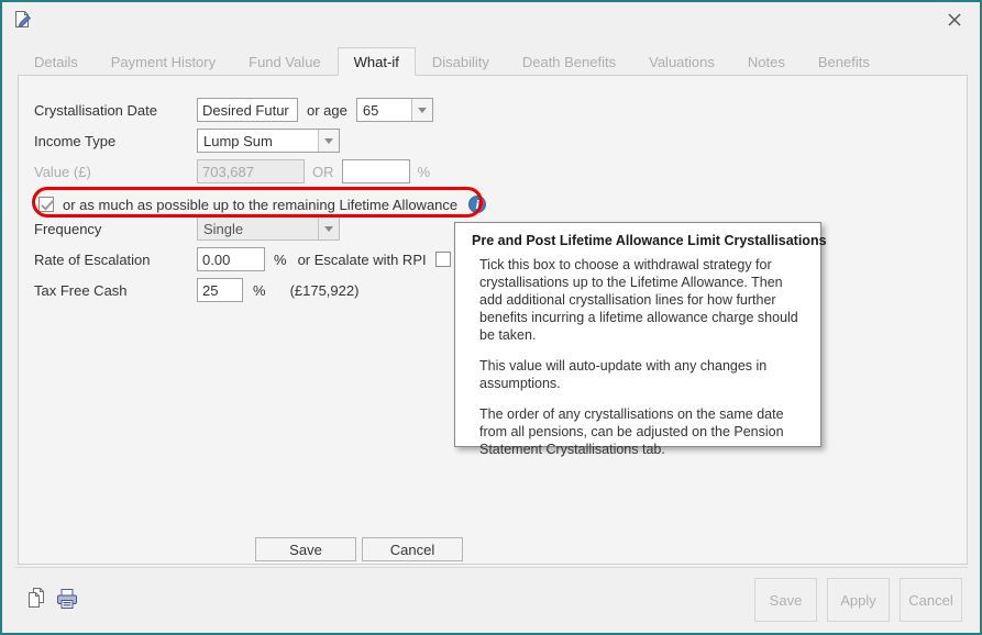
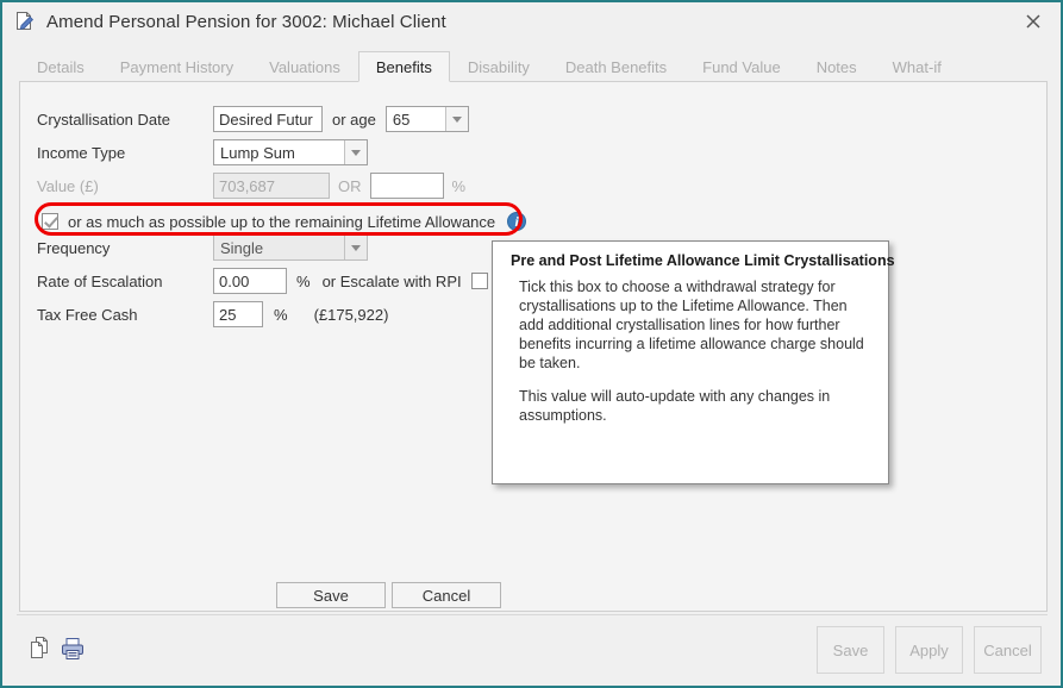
+ Amend Personal Pension for 3002: Michael Client
  Details
  Payment History
- Fund Value
+ Valuations
- What-if
+ Benefits
  Disability
  Death Benefits
- Valuations
+ Fund Value
  Notes
- Benefits
+ What-if
  Crystallisation Date
  Desired Futur
  or age
  65
  Income Type
  Lump Sum
  Value (£)
  703,687
  OR
  %
  or as much as possible up to the remaining Lifetime Allowance
  i
  Frequency
  Single
  Rate of Escalation
  0.00
  %
  or Escalate with RPI
  Tax Free Cash
  25
  %
  (£175,922)
  Pre and Post Lifetime Allowance Limit Crystallisations
  Tick this box to choose a withdrawal strategy for crystallisations up to the Lifetime Allowance. Then add additional crystallisation lines for how further benefits incurring a lifetime allowance charge should be taken.
  This value will auto-update with any changes in assumptions.
- The order of any crystallisations on the same date from all pensions, can be adjusted on the Pension Statement Crystallisations tab.
  Save
  Cancel
  Save
  Apply
  Cancel
